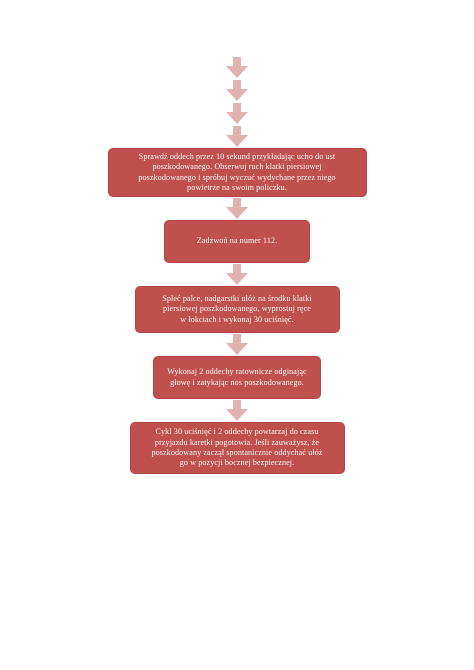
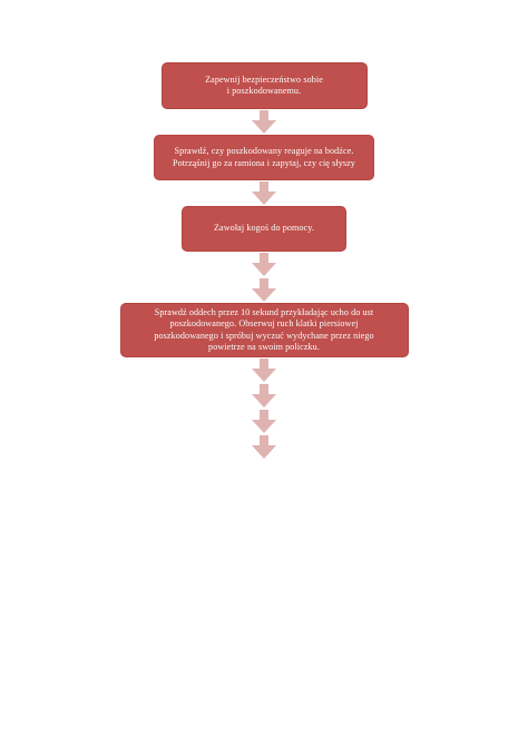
+ Zapewnij bezpieczeństwo sobie
+ i poszkodowanemu.
+ Sprawdź, czy poszkodowany reaguje na bodźce.
+ Potrząśnij go za ramiona i zapytaj, czy cię słyszy
+ Zawołaj kogoś do pomocy.
  Sprawdź oddech przez 10 sekund przykładając ucho do ust
  poszkodowanego. Obserwuj ruch klatki piersiowej
  poszkodowanego i spróbuj wyczuć wydychane przez niego
  powietrze na swoim policzku.
- Zadzwoń na numer 112.
- Spleć palce, nadgarstki ułóż na środku klatki
- piersiowej poszkodowanego, wyprostuj ręce
- w łokciach i wykonaj 30 uciśnięć.
- Wykonaj 2 oddechy ratownicze odginając
- głowę i zatykając nos poszkodowanego.
- Cykl 30 uciśnięć i 2 oddechy powtarzaj do czasu
- przyjazdu karetki pogotowia. Jeśli zauważysz, że
- poszkodowany zaczął spontanicznie oddychać ułóż
- go w pozycji bocznej bezpiecznej.
